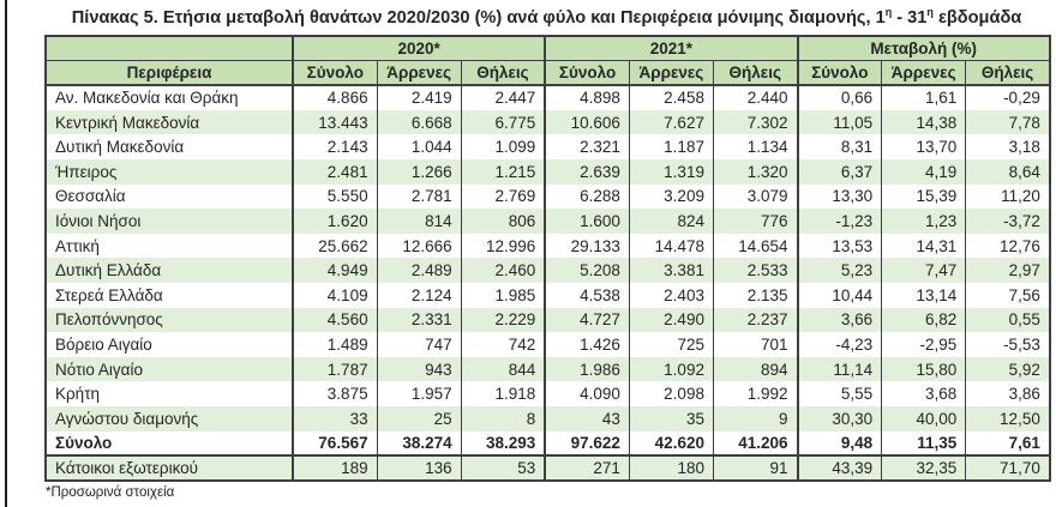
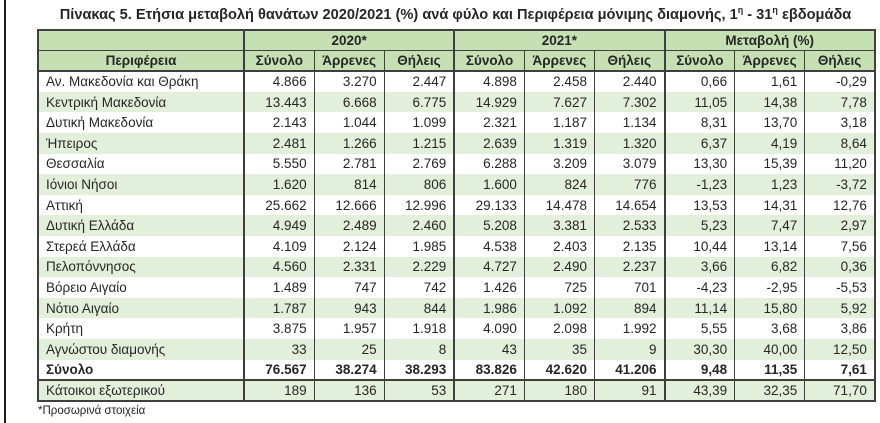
- Πίνακας 5. Ετήσια μεταβολή θανάτων 2020/2030 (%) ανά φύλο και Περιφέρεια μόνιμης διαμονής, 1η - 31η εβδομάδα
+ Πίνακας 5. Ετήσια μεταβολή θανάτων 2020/2021 (%) ανά φύλο και Περιφέρεια μόνιμης διαμονής, 1η - 31η εβδομάδα
  	2020*	2021*	Μεταβολή (%)
  Περιφέρεια	Σύνολο	Άρρενες	Θήλεις	Σύνολο	Άρρενες	Θήλεις	Σύνολο	Άρρενες	Θήλεις
- Αν. Μακεδονία και Θράκη	4.866	2.419	2.447	4.898	2.458	2.440	0,66	1,61	-0,29
+ Αν. Μακεδονία και Θράκη	4.866	3.270	2.447	4.898	2.458	2.440	0,66	1,61	-0,29
- Κεντρική Μακεδονία	13.443	6.668	6.775	10.606	7.627	7.302	11,05	14,38	7,78
+ Κεντρική Μακεδονία	13.443	6.668	6.775	14.929	7.627	7.302	11,05	14,38	7,78
  Δυτική Μακεδονία	2.143	1.044	1.099	2.321	1.187	1.134	8,31	13,70	3,18
  Ήπειρος	2.481	1.266	1.215	2.639	1.319	1.320	6,37	4,19	8,64
  Θεσσαλία	5.550	2.781	2.769	6.288	3.209	3.079	13,30	15,39	11,20
  Ιόνιοι Νήσοι	1.620	814	806	1.600	824	776	-1,23	1,23	-3,72
  Αττική	25.662	12.666	12.996	29.133	14.478	14.654	13,53	14,31	12,76
  Δυτική Ελλάδα	4.949	2.489	2.460	5.208	3.381	2.533	5,23	7,47	2,97
  Στερεά Ελλάδα	4.109	2.124	1.985	4.538	2.403	2.135	10,44	13,14	7,56
- Πελοπόννησος	4.560	2.331	2.229	4.727	2.490	2.237	3,66	6,82	0,55
+ Πελοπόννησος	4.560	2.331	2.229	4.727	2.490	2.237	3,66	6,82	0,36
  Βόρειο Αιγαίο	1.489	747	742	1.426	725	701	-4,23	-2,95	-5,53
  Νότιο Αιγαίο	1.787	943	844	1.986	1.092	894	11,14	15,80	5,92
  Κρήτη	3.875	1.957	1.918	4.090	2.098	1.992	5,55	3,68	3,86
  Αγνώστου διαμονής	33	25	8	43	35	9	30,30	40,00	12,50
- Σύνολο	76.567	38.274	38.293	97.622	42.620	41.206	9,48	11,35	7,61
+ Σύνολο	76.567	38.274	38.293	83.826	42.620	41.206	9,48	11,35	7,61
  Κάτοικοι εξωτερικού	189	136	53	271	180	91	43,39	32,35	71,70
  *Προσωρινά στοιχεία
